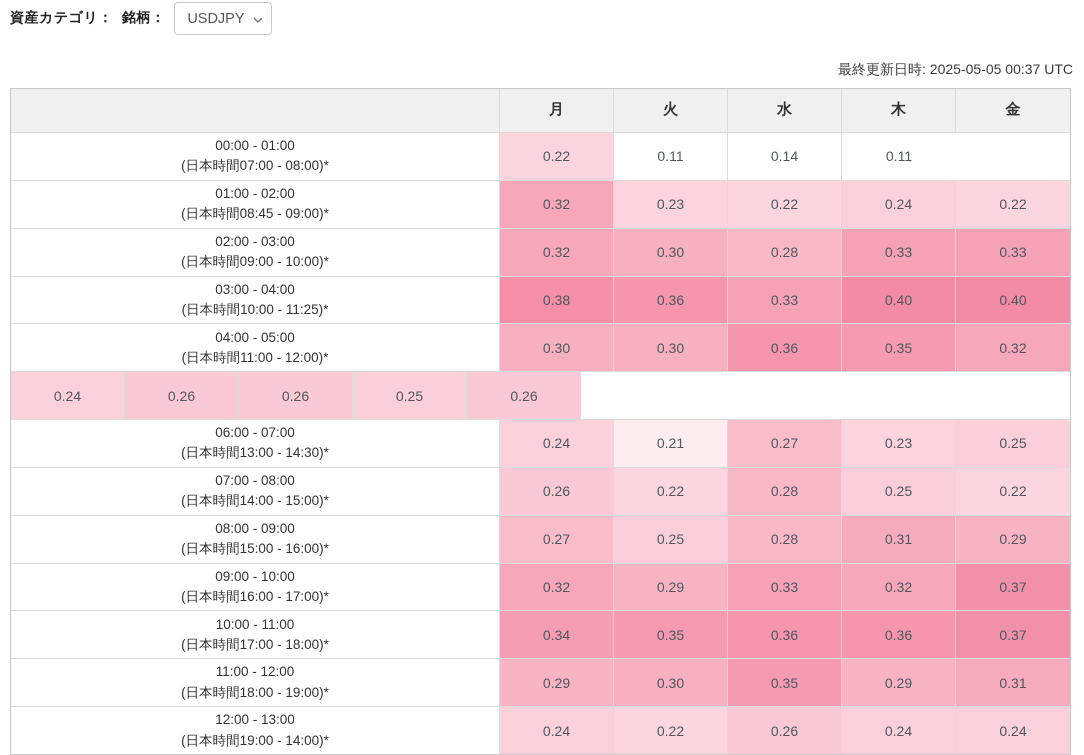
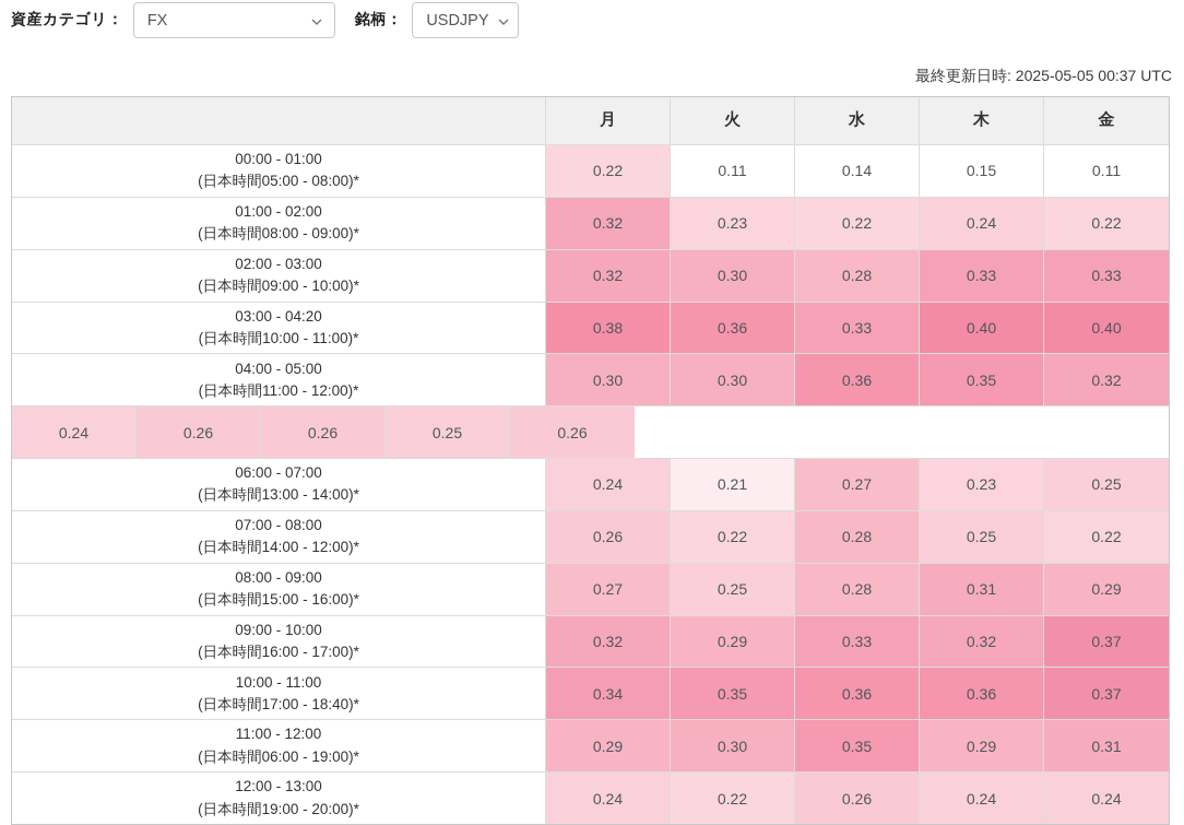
  資産カテゴリ：
+ FX
  銘柄：
  USDJPY
  最終更新日時: 2025-05-05 00:37 UTC
  月
  火
  水
  木
  金
  00:00 - 01:00
- (日本時間07:00 - 08:00)*
+ (日本時間05:00 - 08:00)*
  0.22
  0.11
  0.14
+ 0.15
  0.11
  01:00 - 02:00
- (日本時間08:45 - 09:00)*
+ (日本時間08:00 - 09:00)*
  0.32
  0.23
  0.22
  0.24
  0.22
  02:00 - 03:00
  (日本時間09:00 - 10:00)*
  0.32
  0.30
  0.28
  0.33
  0.33
- 03:00 - 04:00
+ 03:00 - 04:20
- (日本時間10:00 - 11:25)*
+ (日本時間10:00 - 11:00)*
  0.38
  0.36
  0.33
  0.40
  0.40
  04:00 - 05:00
  (日本時間11:00 - 12:00)*
  0.30
  0.30
  0.36
  0.35
  0.32
  0.24
  0.26
  0.26
  0.25
  0.26
  06:00 - 07:00
- (日本時間13:00 - 14:30)*
+ (日本時間13:00 - 14:00)*
  0.24
  0.21
  0.27
  0.23
  0.25
  07:00 - 08:00
- (日本時間14:00 - 15:00)*
+ (日本時間14:00 - 12:00)*
  0.26
  0.22
  0.28
  0.25
  0.22
  08:00 - 09:00
  (日本時間15:00 - 16:00)*
  0.27
  0.25
  0.28
  0.31
  0.29
  09:00 - 10:00
  (日本時間16:00 - 17:00)*
  0.32
  0.29
  0.33
  0.32
  0.37
  10:00 - 11:00
- (日本時間17:00 - 18:00)*
+ (日本時間17:00 - 18:40)*
  0.34
  0.35
  0.36
  0.36
  0.37
  11:00 - 12:00
- (日本時間18:00 - 19:00)*
+ (日本時間06:00 - 19:00)*
  0.29
  0.30
  0.35
  0.29
  0.31
  12:00 - 13:00
- (日本時間19:00 - 14:00)*
+ (日本時間19:00 - 20:00)*
  0.24
  0.22
  0.26
  0.24
  0.24
